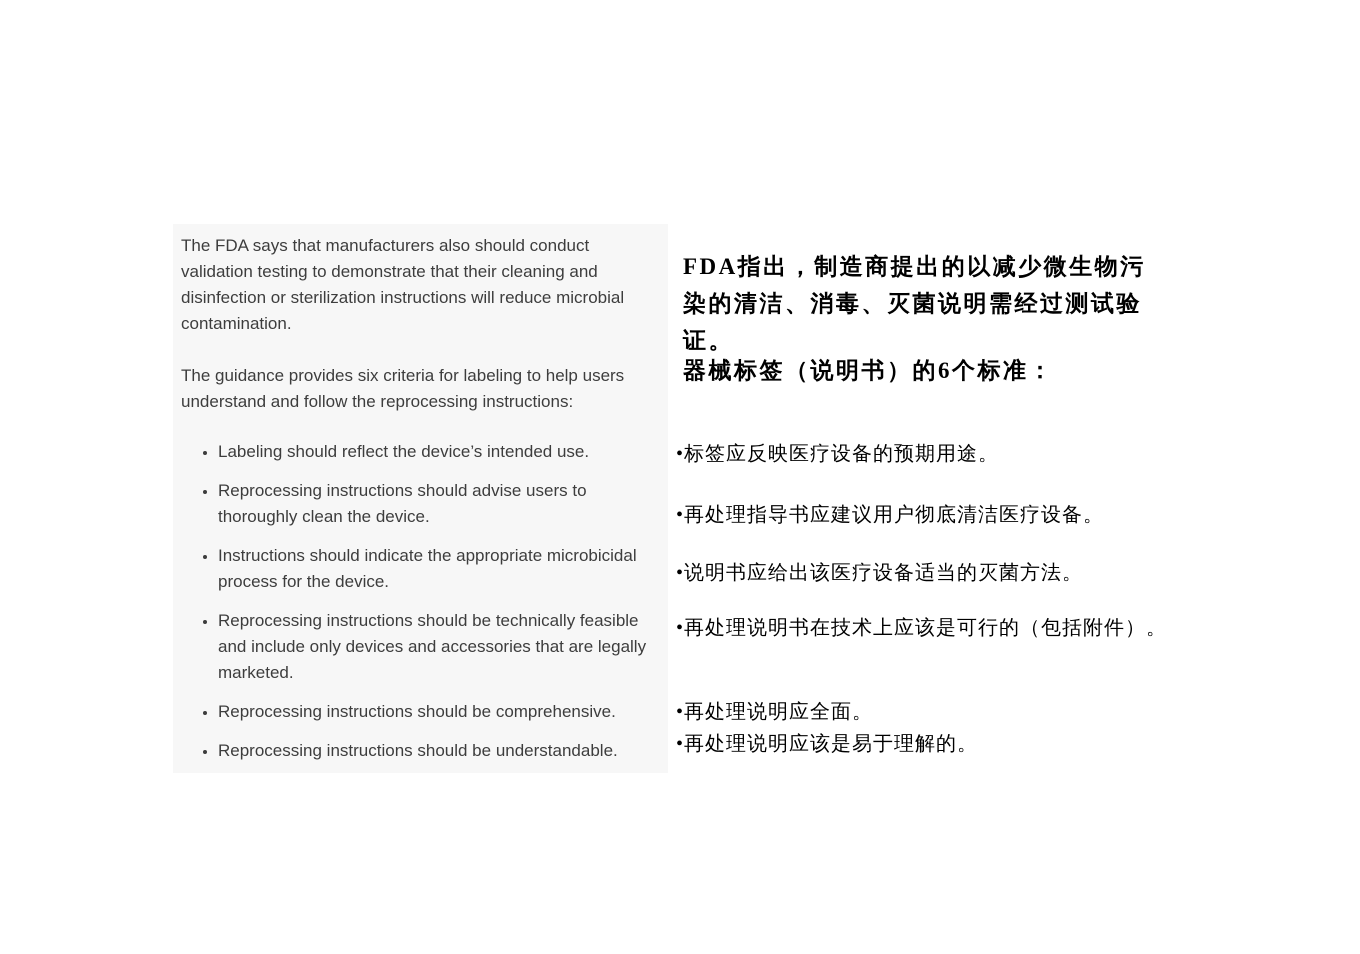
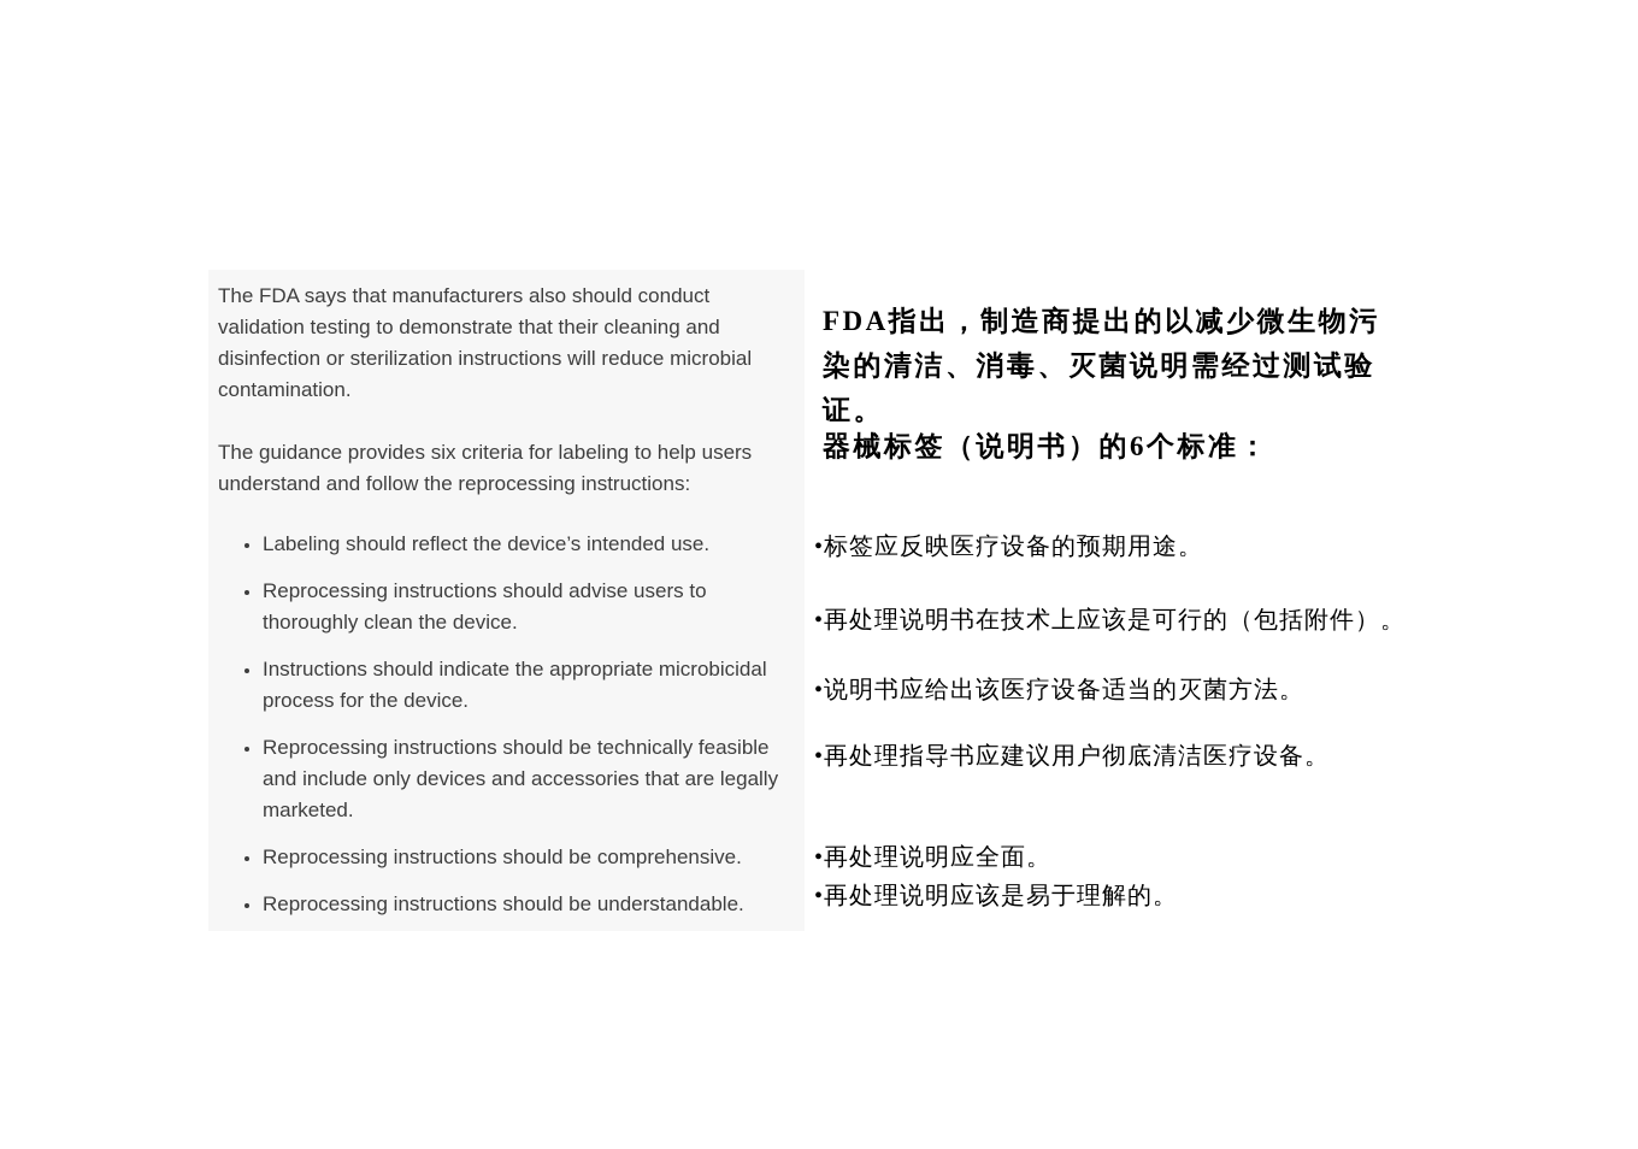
  The FDA says that manufacturers also should conduct validation testing to demonstrate that their cleaning and disinfection or sterilization instructions will reduce microbial contamination.
  The guidance provides six criteria for labeling to help users understand and follow the reprocessing instructions:
  Labeling should reflect the device’s intended use.
  Reprocessing instructions should advise users to thoroughly clean the device.
  Instructions should indicate the appropriate microbicidal process for the device.
  Reprocessing instructions should be technically feasible and include only devices and accessories that are legally marketed.
  Reprocessing instructions should be comprehensive.
  Reprocessing instructions should be understandable.
  FDA指出，制造商提出的以减少微生物污染的清洁、消毒、灭菌说明需经过测试验证。
  器械标签（说明书）的6个标准：
  •标签应反映医疗设备的预期用途。
- •再处理指导书应建议用户彻底清洁医疗设备。
+ •再处理说明书在技术上应该是可行的（包括附件）。
  •说明书应给出该医疗设备适当的灭菌方法。
- •再处理说明书在技术上应该是可行的（包括附件）。
+ •再处理指导书应建议用户彻底清洁医疗设备。
  •再处理说明应全面。
  •再处理说明应该是易于理解的。
